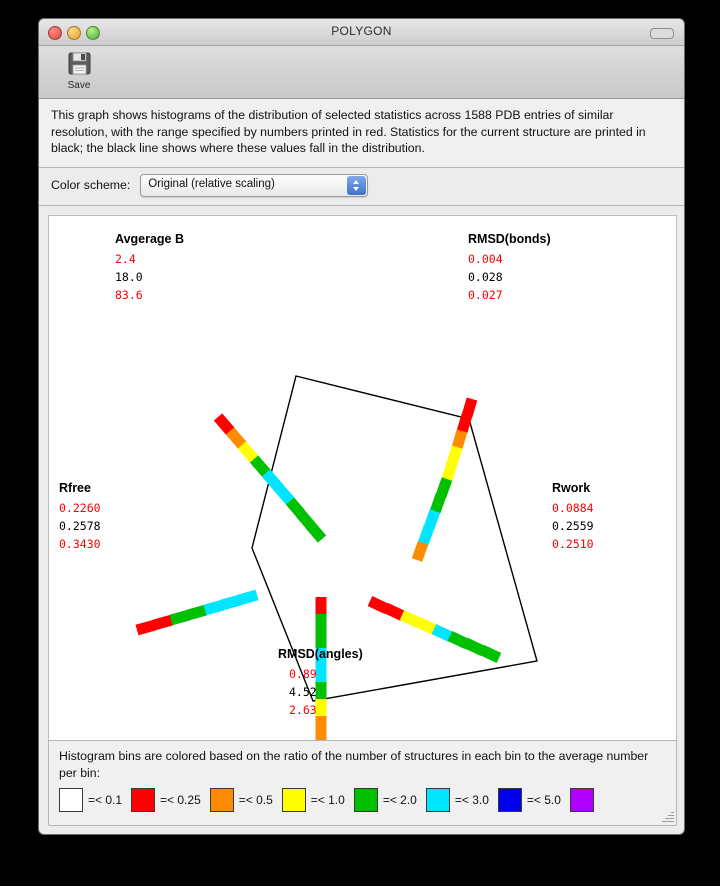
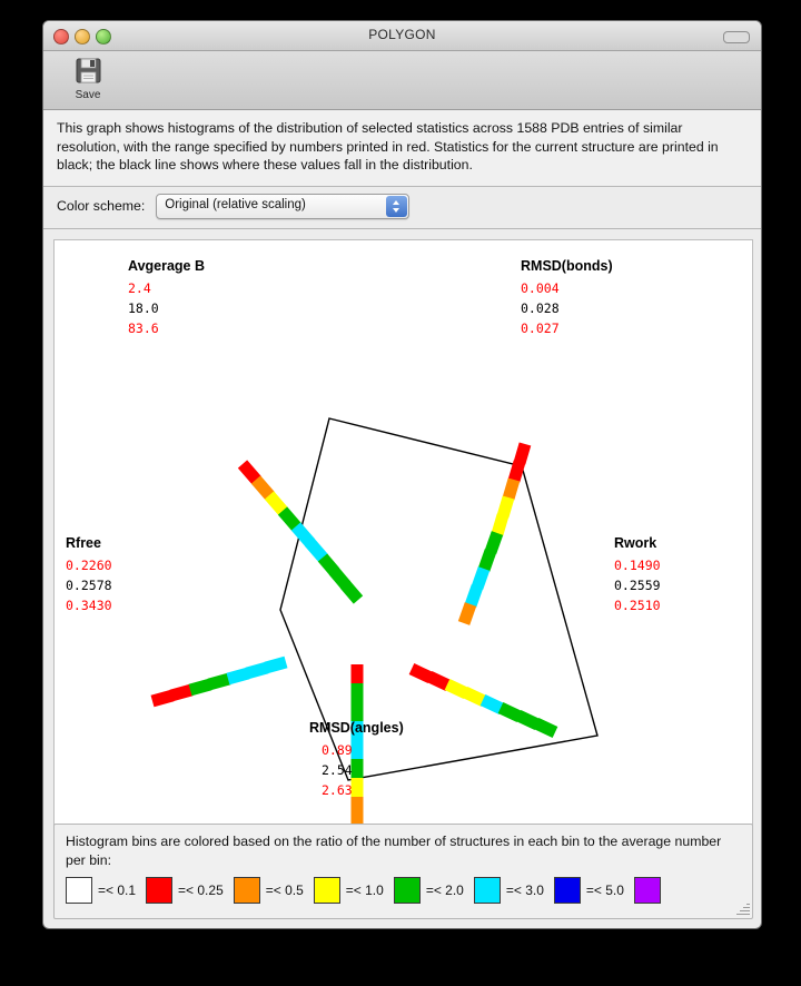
  POLYGON
  Save
  This graph shows histograms of the distribution of selected statistics across 1588 PDB entries of similar resolution, with the range specified by numbers printed in red. Statistics for the current structure are printed in black; the black line shows where these values fall in the distribution.
  Color scheme:
  Original (relative scaling)
  Avgerage B
  2.4
  18.0
  83.6
  RMSD(bonds)
  0.004
  0.028
  0.027
  Rwork
- 0.0884
+ 0.1490
  0.2559
  0.2510
  RMSD(angles)
  0.89
- 4.52
+ 2.54
  2.63
  Rfree
  0.2260
  0.2578
  0.3430
  Histogram bins are colored based on the ratio of the number of structures in each bin to the average number per bin:
  =< 0.1
  =< 0.25
  =< 0.5
  =< 1.0
  =< 2.0
  =< 3.0
  =< 5.0
